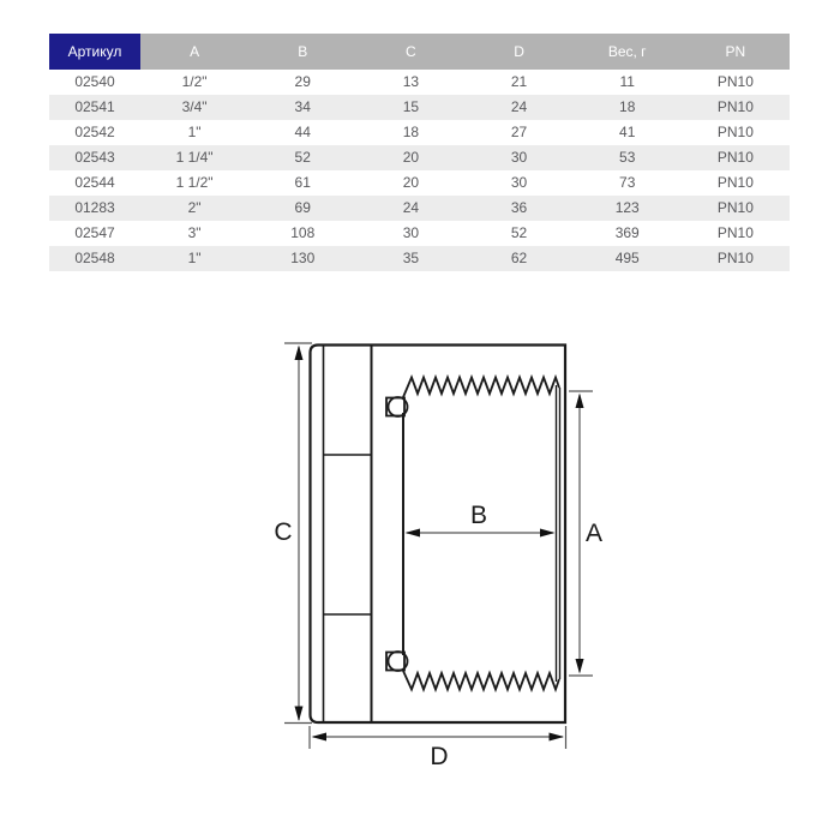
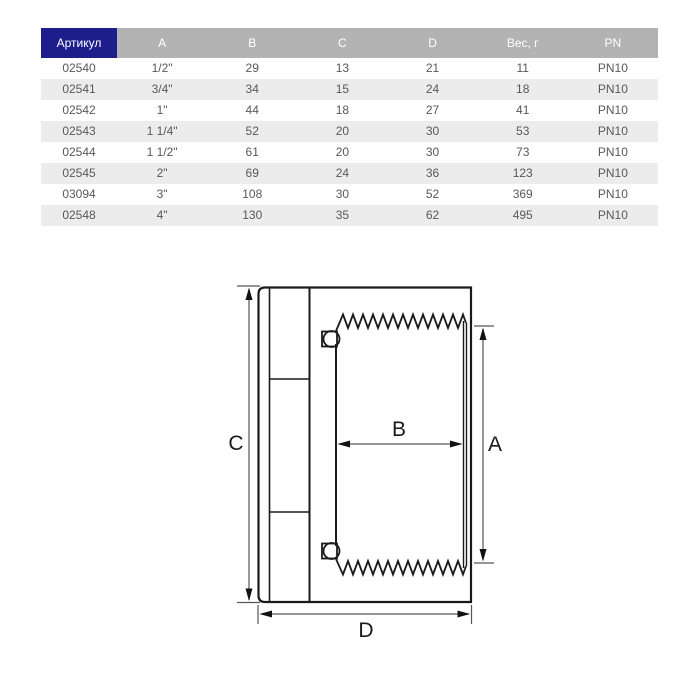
  Артикул	A	B	C	D	Вес, г	PN
  02540	1/2"	29	13	21	11	PN10
  02541	3/4"	34	15	24	18	PN10
  02542	1"	44	18	27	41	PN10
  02543	1 1/4"	52	20	30	53	PN10
  02544	1 1/2"	61	20	30	73	PN10
- 01283	2"	69	24	36	123	PN10
+ 02545	2"	69	24	36	123	PN10
- 02547	3"	108	30	52	369	PN10
+ 03094	3"	108	30	52	369	PN10
- 02548	1"	130	35	62	495	PN10
+ 02548	4"	130	35	62	495	PN10
  C
  A
  B
  D
